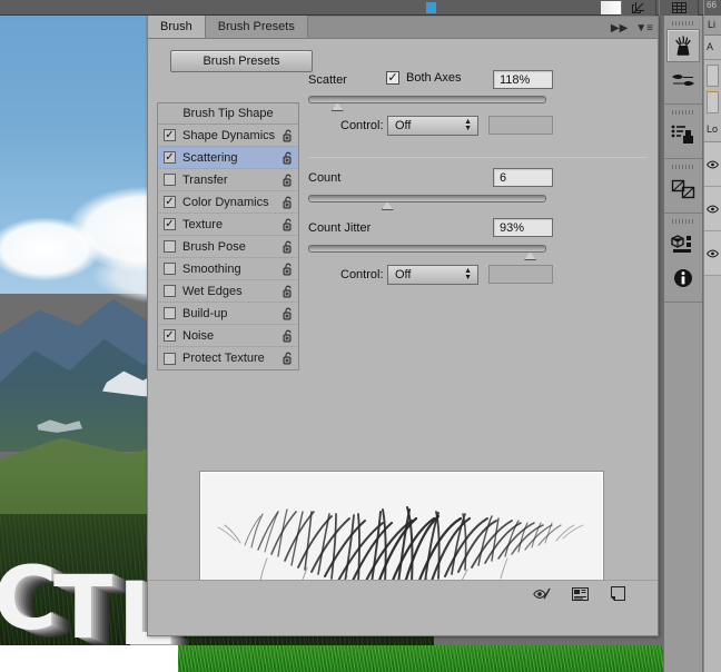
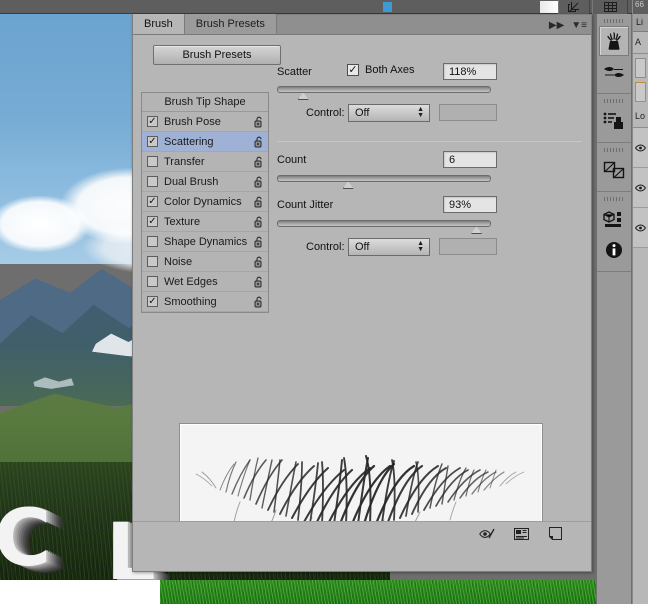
  C
- T
  L
  66
  Li
  A
  Lo
  Brush
  Brush Presets
  ▶▶
  ▼≡
  Brush Presets
  Brush Tip Shape
  ✓
- Shape Dynamics
+ Brush Pose
  ✓
  Scattering
  Transfer
+ Dual Brush
  ✓
  Color Dynamics
  ✓
  Texture
- Brush Pose
+ Shape Dynamics
- Smoothing
+ Noise
  Wet Edges
- Build-up
  ✓
- Noise
+ Smoothing
- Protect Texture
  Scatter
  ✓
  Both Axes
  118%
  Control:
  Off
  Count
  6
  Count Jitter
  93%
  Control:
  Off
